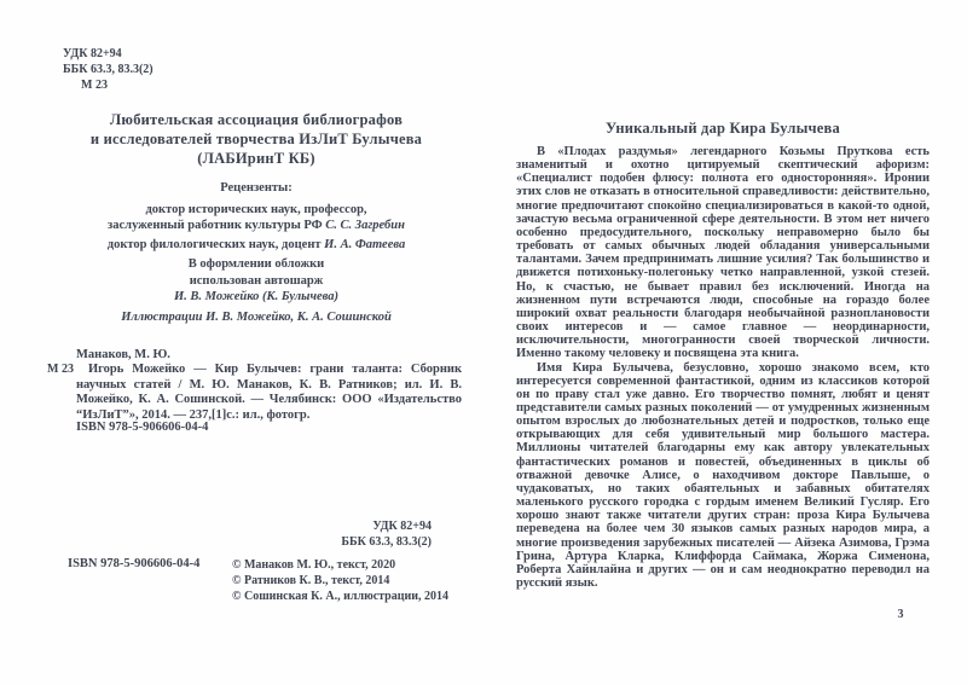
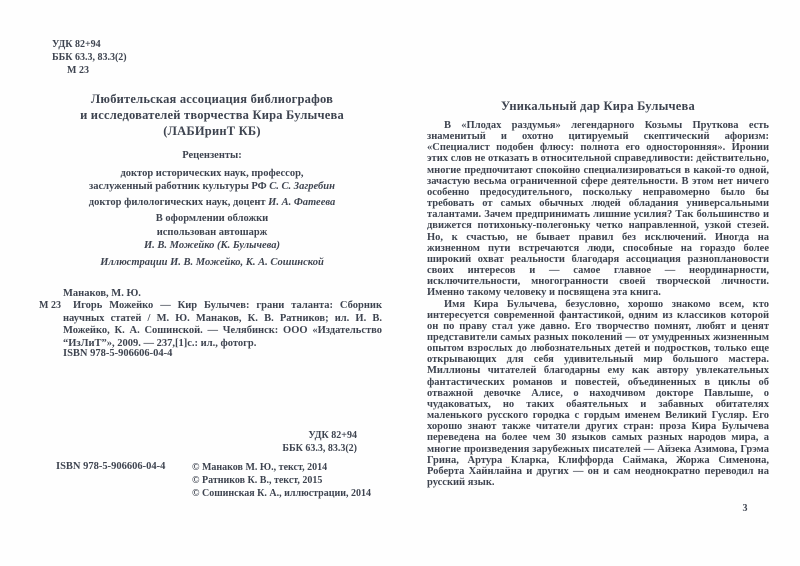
  УДК 82+94
  ББК 63.3, 83.3(2)
  М 23
  Любительская ассоциация библиографов
- и исследователей творчества ИзЛиТ Булычева
+ и исследователей творчества Кира Булычева
  (ЛАБИринТ КБ)
  Рецензенты:
  доктор исторических наук, профессор,
  заслуженный работник культуры РФ С. С. Загребин
  доктор филологических наук, доцент И. А. Фатеева
  В оформлении обложки
  использован автошарж
  И. В. Можейко (К. Булычева)
  Иллюстрации И. В. Можейко, К. А. Сошинской
  Манаков, М. Ю.
  М 23
- Игорь Можейко — Кир Булычев: грани таланта: Сборник научных статей / М. Ю. Манаков, К. В. Ратников; ил. И. В. Можейко, К. А. Сошинской. — Челябинск: ООО «Издательство “ИзЛиТ”», 2014. — 237,[1]с.: ил., фотогр.
+ Игорь Можейко — Кир Булычев: грани таланта: Сборник научных статей / М. Ю. Манаков, К. В. Ратников; ил. И. В. Можейко, К. А. Сошинской. — Челябинск: ООО «Издательство “ИзЛиТ”», 2009. — 237,[1]с.: ил., фотогр.
  ISBN 978-5-906606-04-4
  УДК 82+94
  ББК 63.3, 83.3(2)
  ISBN 978-5-906606-04-4
- © Манаков М. Ю., текст, 2020
+ © Манаков М. Ю., текст, 2014
- © Ратников К. В., текст, 2014
+ © Ратников К. В., текст, 2015
  © Сошинская К. А., иллюстрации, 2014
  Уникальный дар Кира Булычева
- В «Плодах раздумья» легендарного Козьмы Пруткова есть знаменитый и охотно цитируемый скептический афоризм: «Специалист подобен флюсу: полнота его односторонняя». Иронии этих слов не отказать в относительной справедливости: действительно, многие предпочитают спокойно специализироваться в какой-то одной, зачастую весьма ограниченной сфере деятельности. В этом нет ничего особенно предосудительного, поскольку неправомерно было бы требовать от самых обычных людей обладания универсальными талантами. Зачем предпринимать лишние усилия? Так большинство и движется потихоньку-полегоньку четко направленной, узкой стезей. Но, к счастью, не бывает правил без исключений. Иногда на жизненном пути встречаются люди, способные на гораздо более широкий охват реальности благодаря необычайной разноплановости своих интересов и — самое главное — неординарности, исключительности, многогранности своей творческой личности. Именно такому человеку и посвящена эта книга.
+ В «Плодах раздумья» легендарного Козьмы Пруткова есть знаменитый и охотно цитируемый скептический афоризм: «Специалист подобен флюсу: полнота его односторонняя». Иронии этих слов не отказать в относительной справедливости: действительно, многие предпочитают спокойно специализироваться в какой-то одной, зачастую весьма ограниченной сфере деятельности. В этом нет ничего особенно предосудительного, поскольку неправомерно было бы требовать от самых обычных людей обладания универсальными талантами. Зачем предпринимать лишние усилия? Так большинство и движется потихоньку-полегоньку четко направленной, узкой стезей. Но, к счастью, не бывает правил без исключений. Иногда на жизненном пути встречаются люди, способные на гораздо более широкий охват реальности благодаря ассоциация разноплановости своих интересов и — самое главное — неординарности, исключительности, многогранности своей творческой личности. Именно такому человеку и посвящена эта книга.
  Имя Кира Булычева, безусловно, хорошо знакомо всем, кто интересуется современной фантастикой, одним из классиков которой он по праву стал уже давно. Его творчество помнят, любят и ценят представители самых разных поколений — от умудренных жизненным опытом взрослых до любознательных детей и подростков, только еще открывающих для себя удивительный мир большого мастера. Миллионы читателей благодарны ему как автору увлекательных фантастических романов и повестей, объединенных в циклы об отважной девочке Алисе, о находчивом докторе Павлыше, о чудаковатых, но таких обаятельных и забавных обитателях маленького русского городка с гордым именем Великий Гусляр. Его хорошо знают также читатели других стран: проза Кира Булычева переведена на более чем 30 языков самых разных народов мира, а многие произведения зарубежных писателей — Айзека Азимова, Грэма Грина, Артура Кларка, Клиффорда Саймака, Жоржа Сименона, Роберта Хайнлайна и других — он и сам неоднократно переводил на русский язык.
  3
